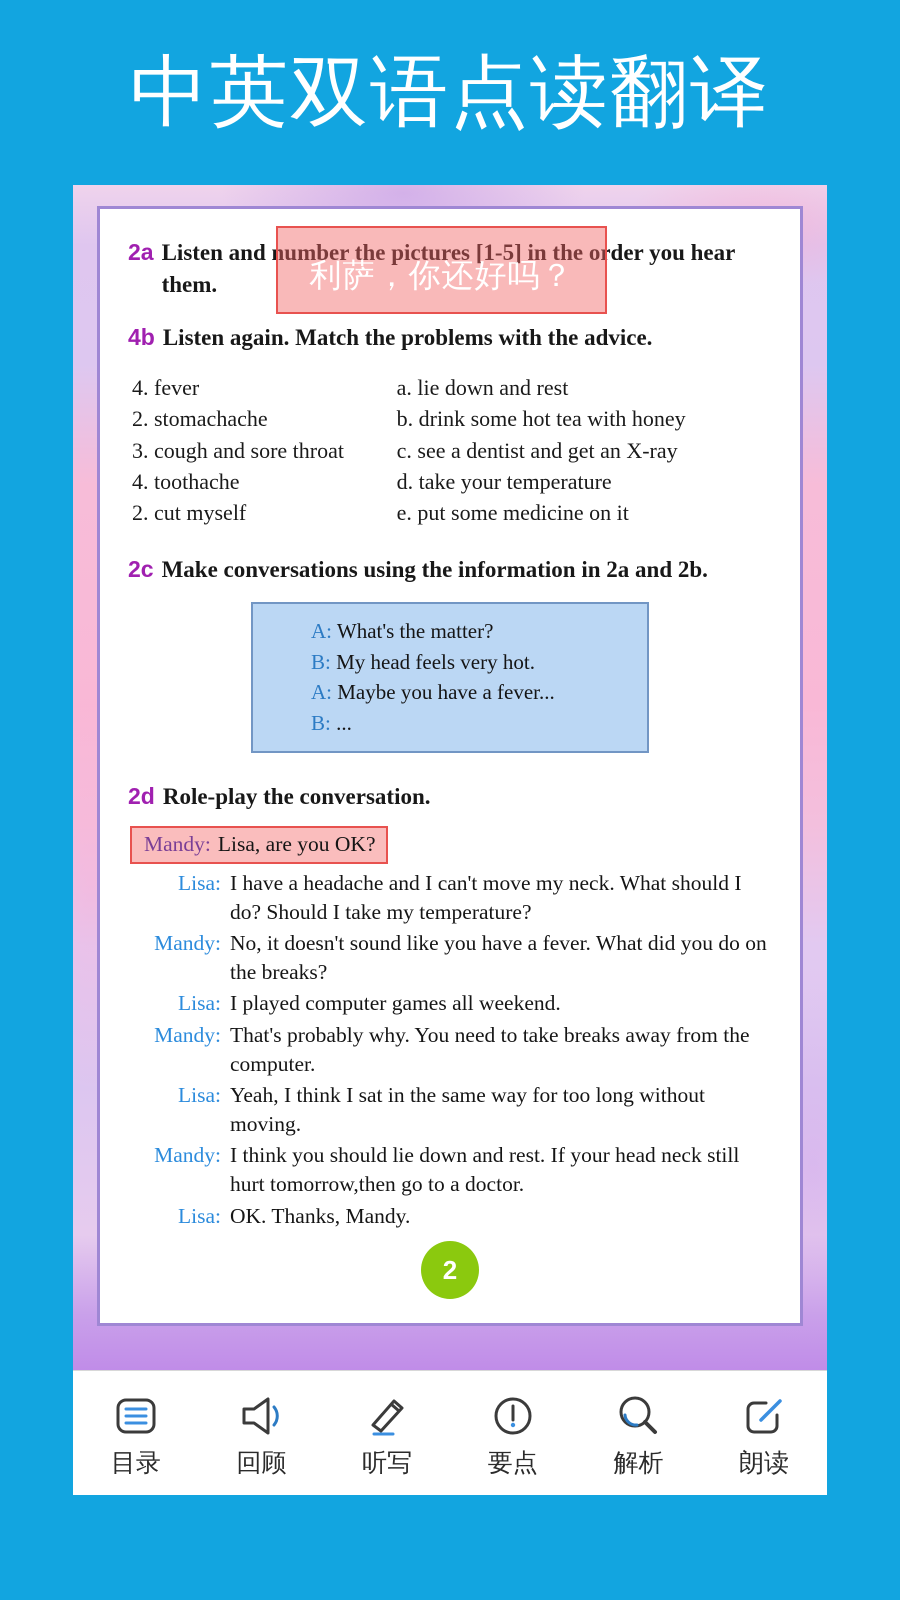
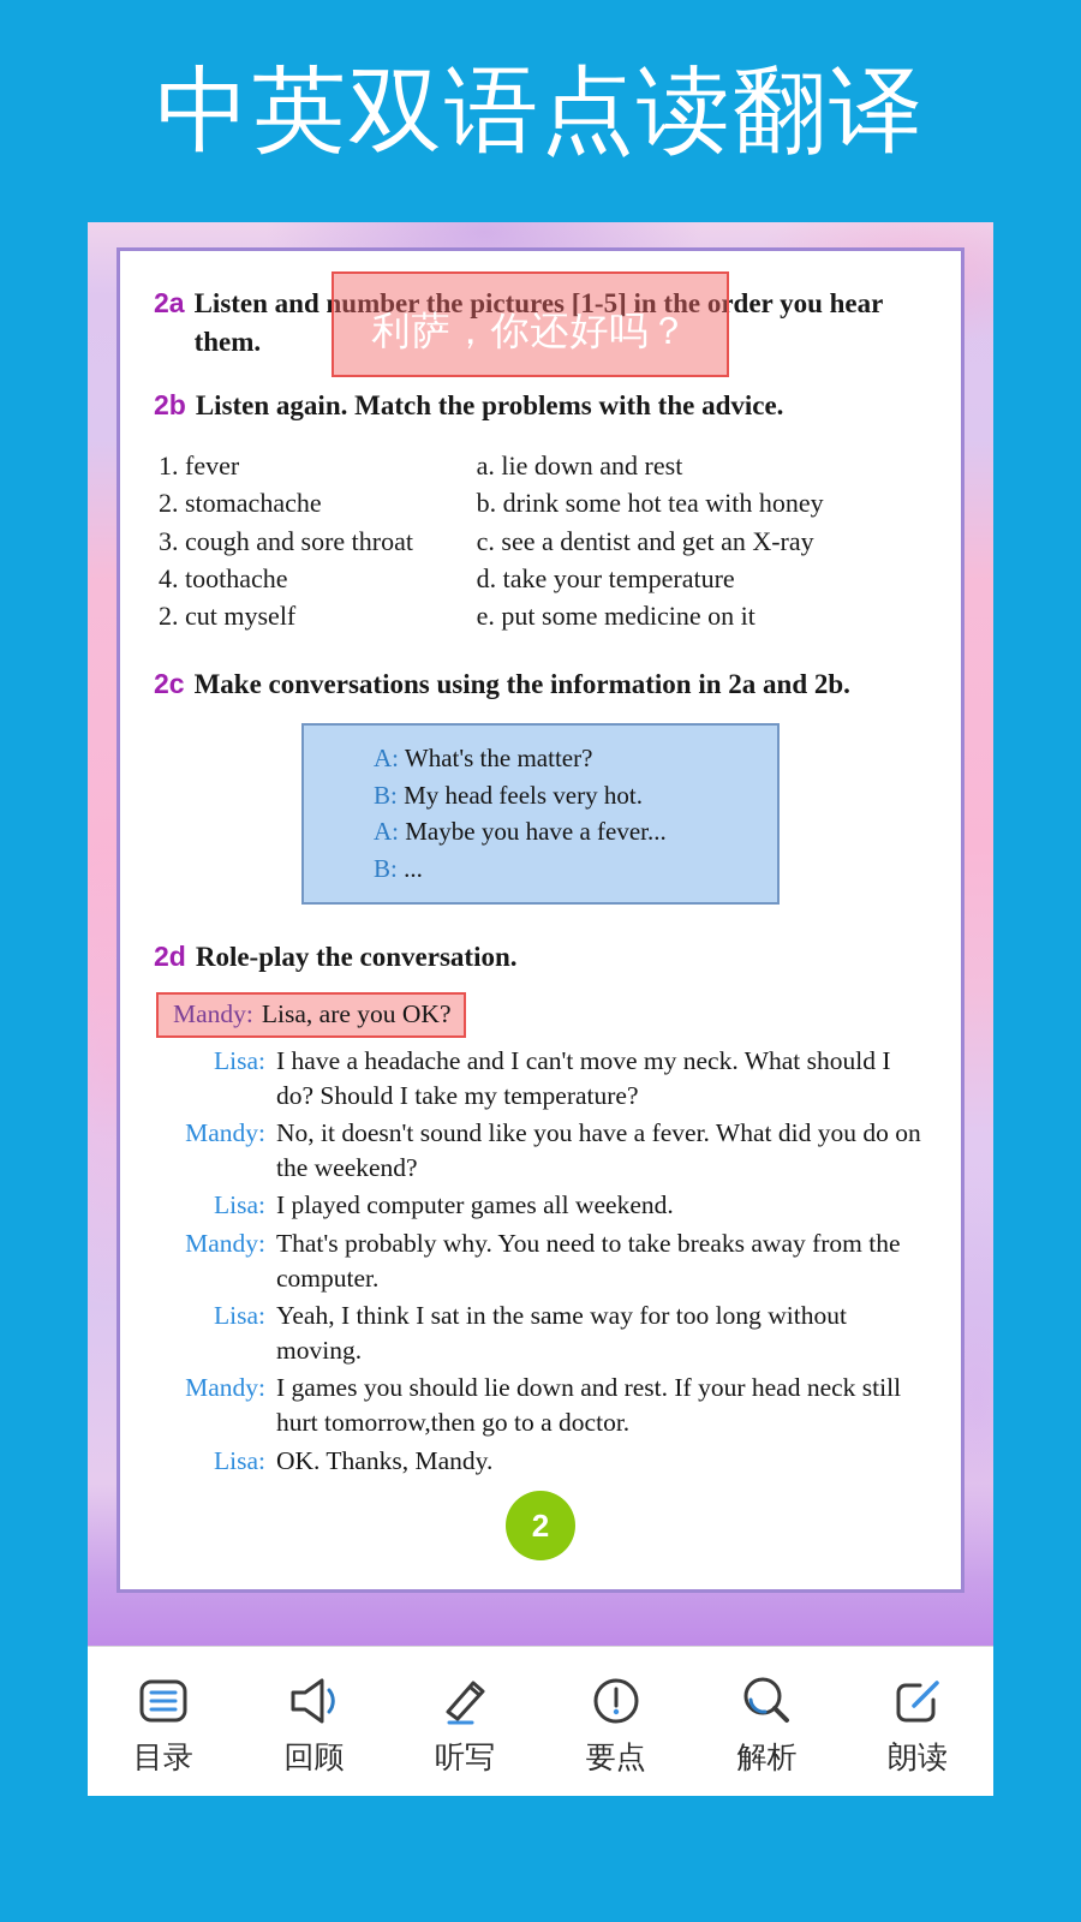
  中英双语点读翻译
  2a
  Listen and number the pictures [1-5] in the order you hear them.
- 4b
+ 2b
  Listen again. Match the problems with the advice.
- 4. fever
+ 1. fever
  2. stomachache
  3. cough and sore throat
  4. toothache
  2. cut myself
  a. lie down and rest
  b. drink some hot tea with honey
  c. see a dentist and get an X-ray
  d. take your temperature
  e. put some medicine on it
  2c
  Make conversations using the information in 2a and 2b.
  A: What's the matter?
  B: My head feels very hot.
  A: Maybe you have a fever...
  B: ...
  2d
  Role-play the conversation.
  Mandy:
  Lisa, are you OK?
  Lisa:
  I have a headache and I can't move my neck. What should I do? Should I take my temperature?
  Mandy:
- No, it doesn't sound like you have a fever. What did you do on the breaks?
+ No, it doesn't sound like you have a fever. What did you do on the weekend?
  Lisa:
  I played computer games all weekend.
  Mandy:
  That's probably why. You need to take breaks away from the computer.
  Lisa:
  Yeah, I think I sat in the same way for too long without moving.
  Mandy:
- I think you should lie down and rest. If your head neck still hurt tomorrow,then go to a doctor.
+ I games you should lie down and rest. If your head neck still hurt tomorrow,then go to a doctor.
  Lisa:
  OK. Thanks, Mandy.
  2
  利萨，你还好吗？
  目录
  回顾
  听写
  要点
  解析
  朗读
